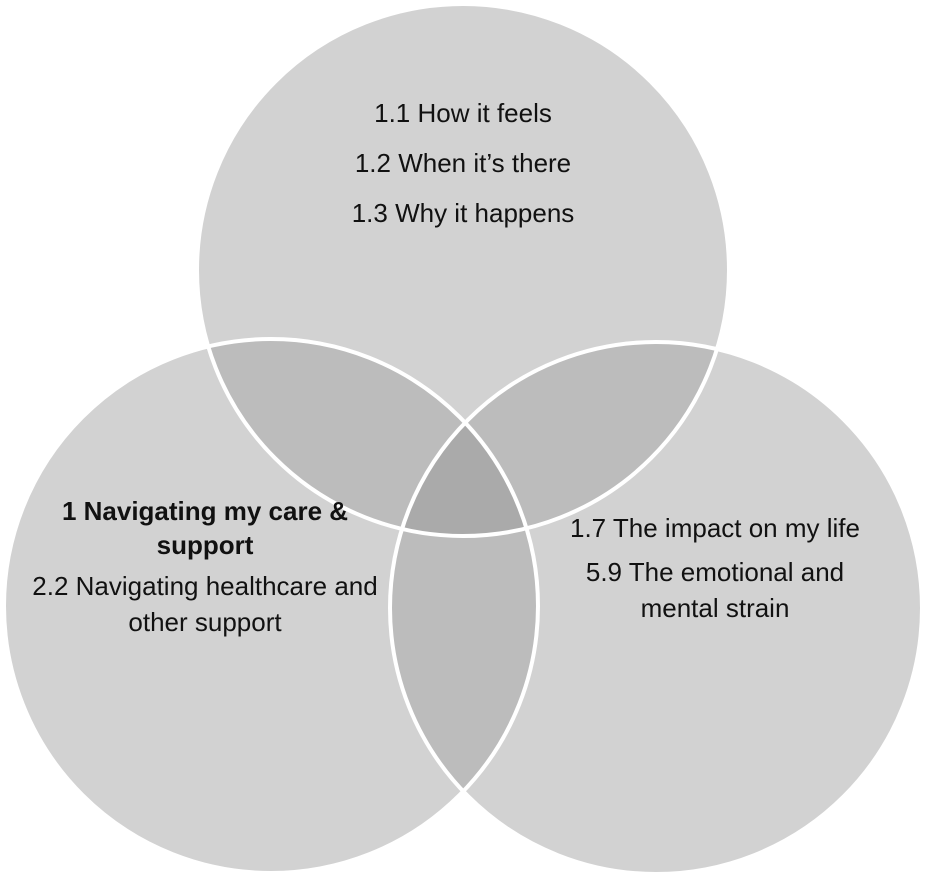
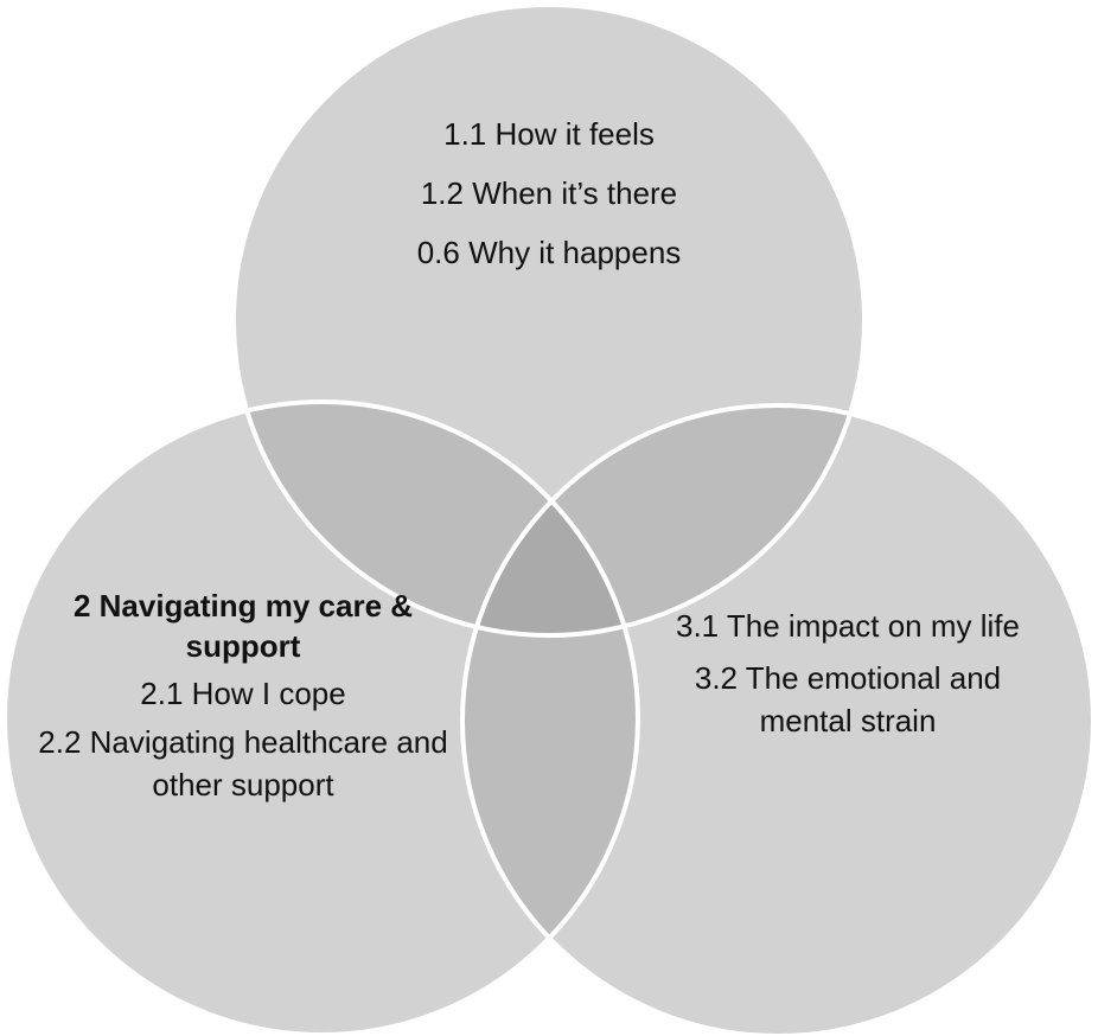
  1.1 How it feels
  1.2 When it’s there
- 1.3 Why it happens
+ 0.6 Why it happens
- 1 Navigating my care & support
+ 2 Navigating my care & support
+ 2.1 How I cope
  2.2 Navigating healthcare and other support
- 1.7 The impact on my life
+ 3.1 The impact on my life
- 5.9 The emotional and mental strain
+ 3.2 The emotional and mental strain
